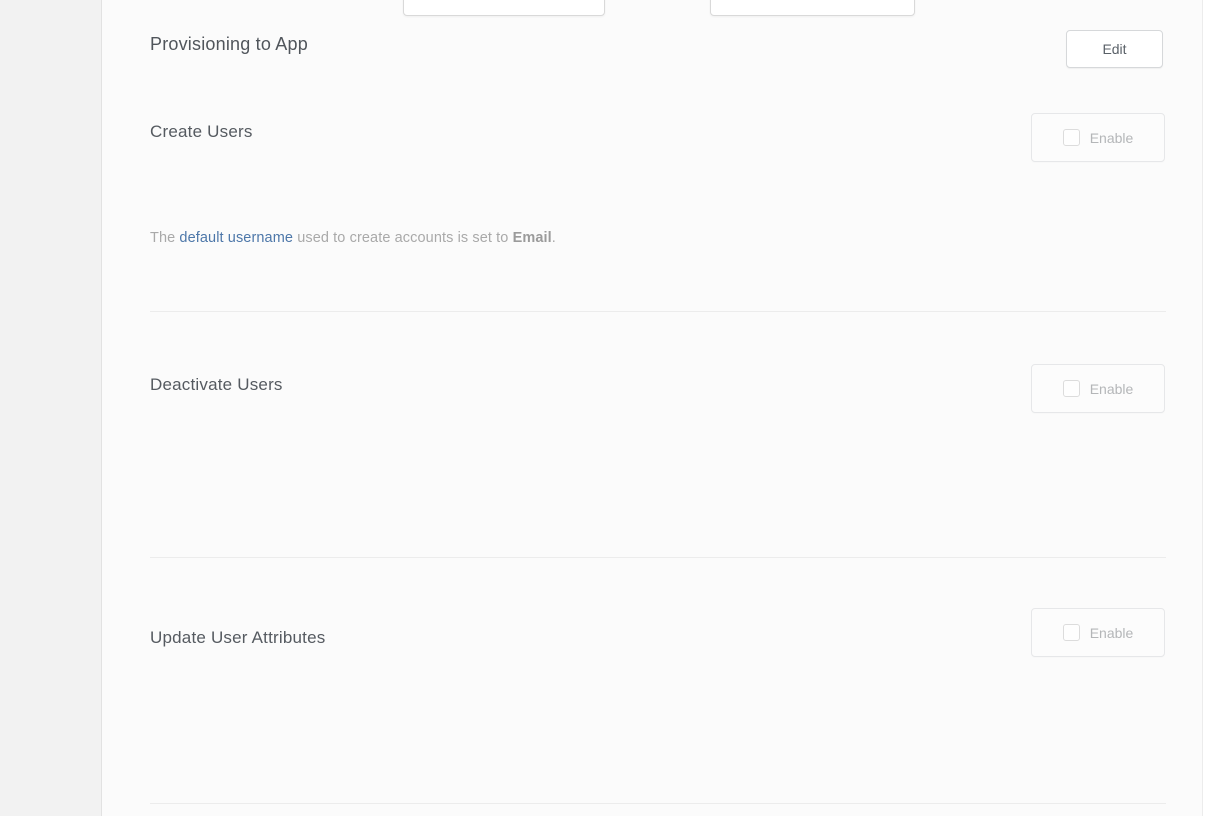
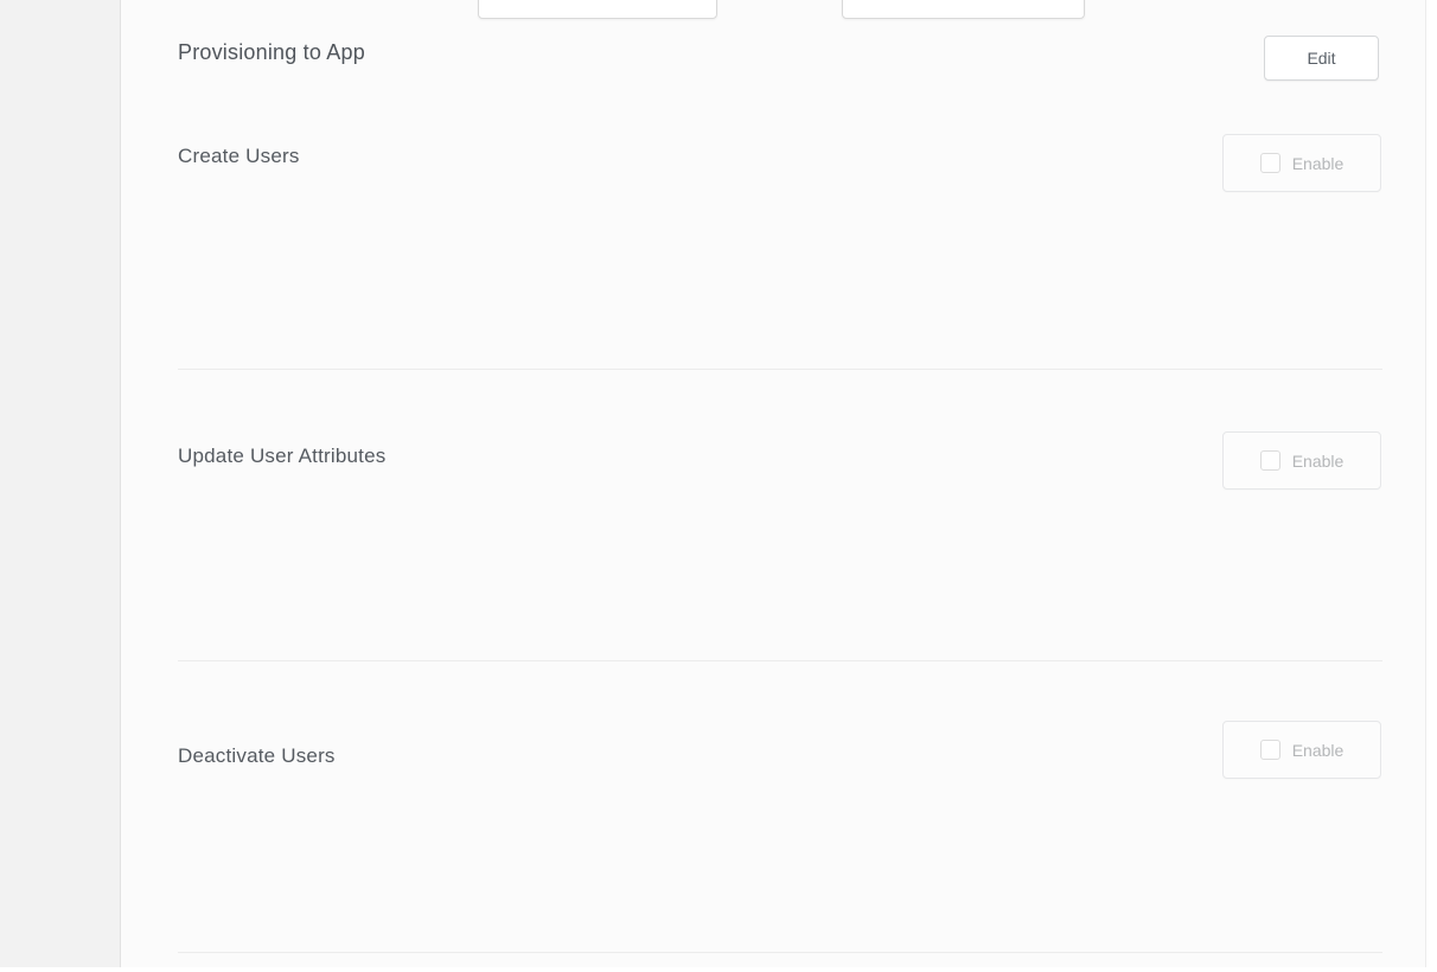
  Provisioning to App
  Edit
  Create Users
  Enable
- The default username used to create accounts is set to Email.
- Deactivate Users
+ Update User Attributes
  Enable
- Update User Attributes
+ Deactivate Users
  Enable
